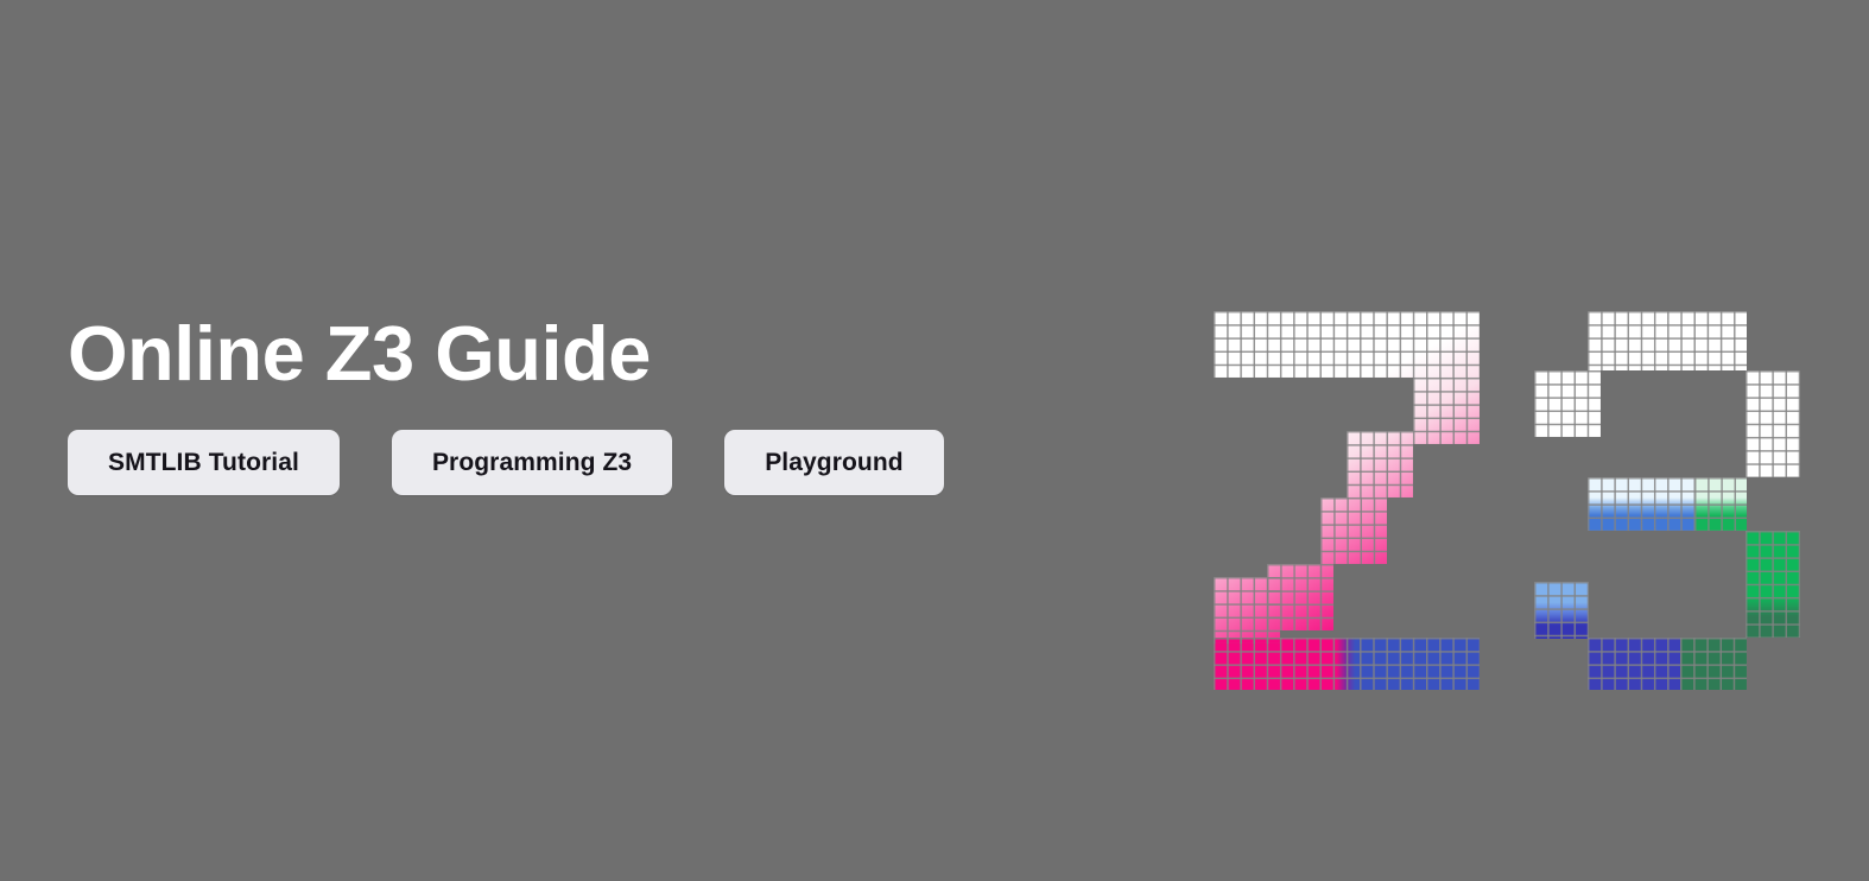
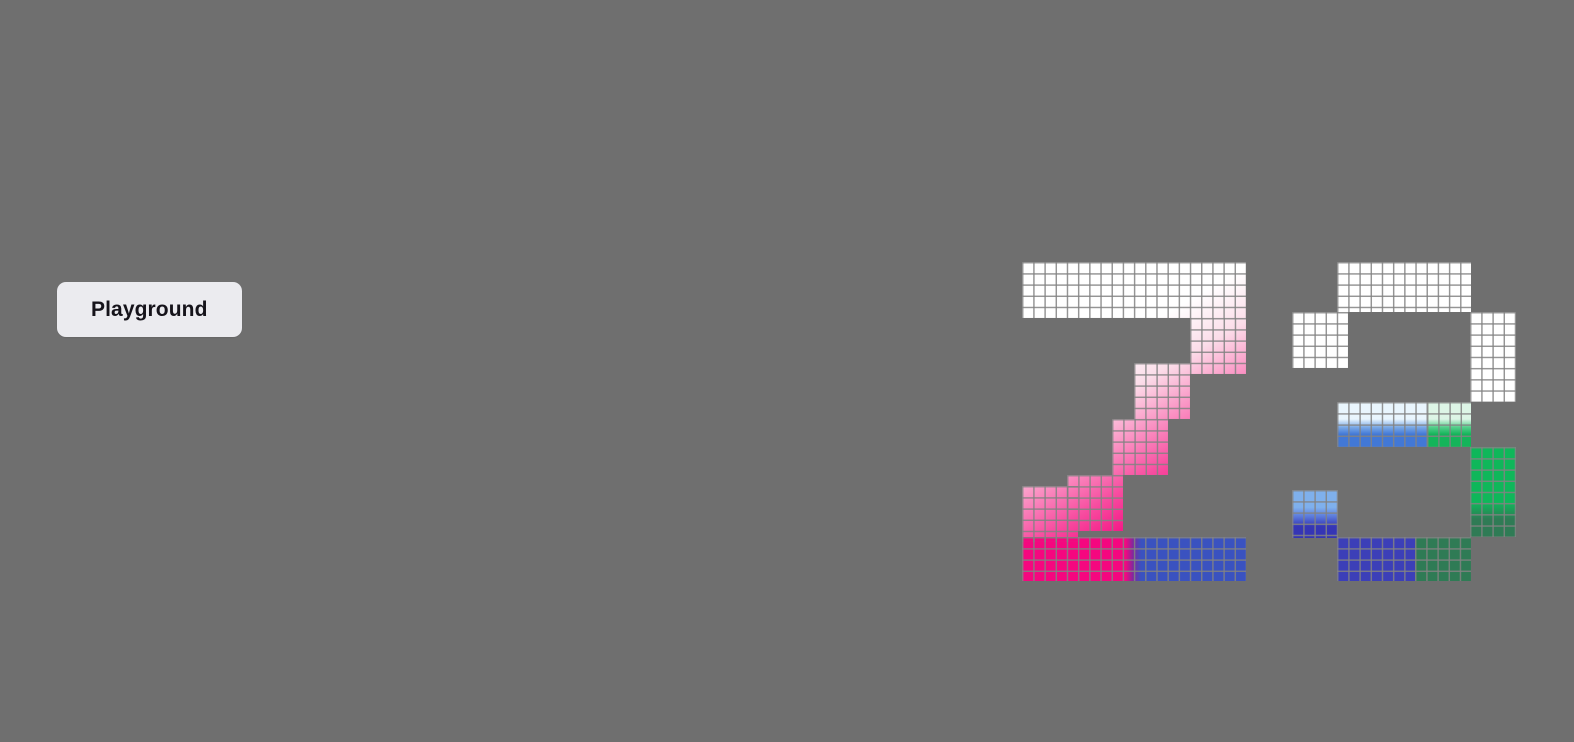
- Online Z3 Guide
- SMTLIB Tutorial
- Programming Z3
  Playground
